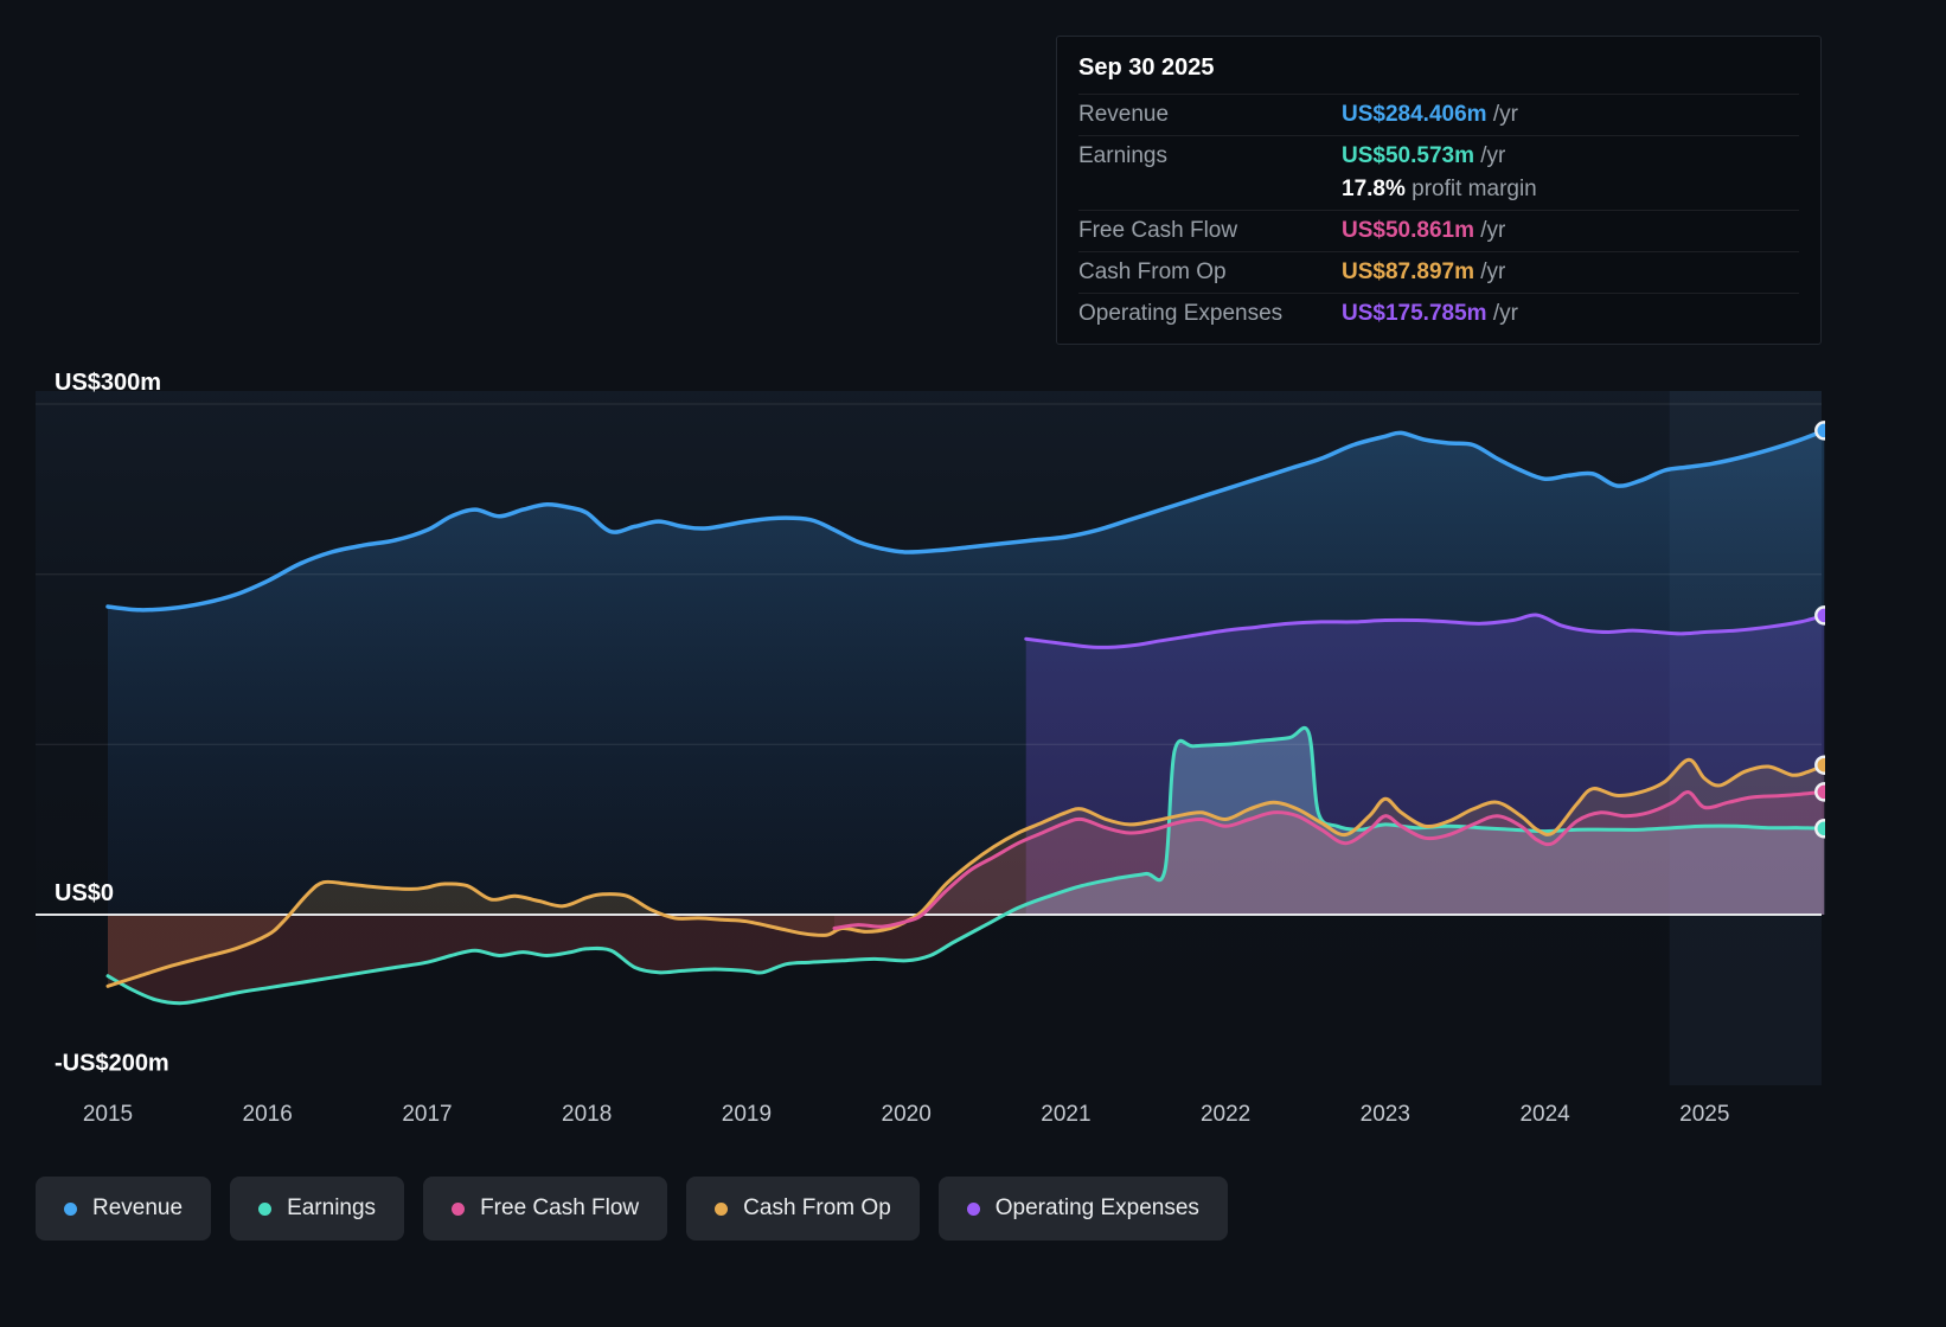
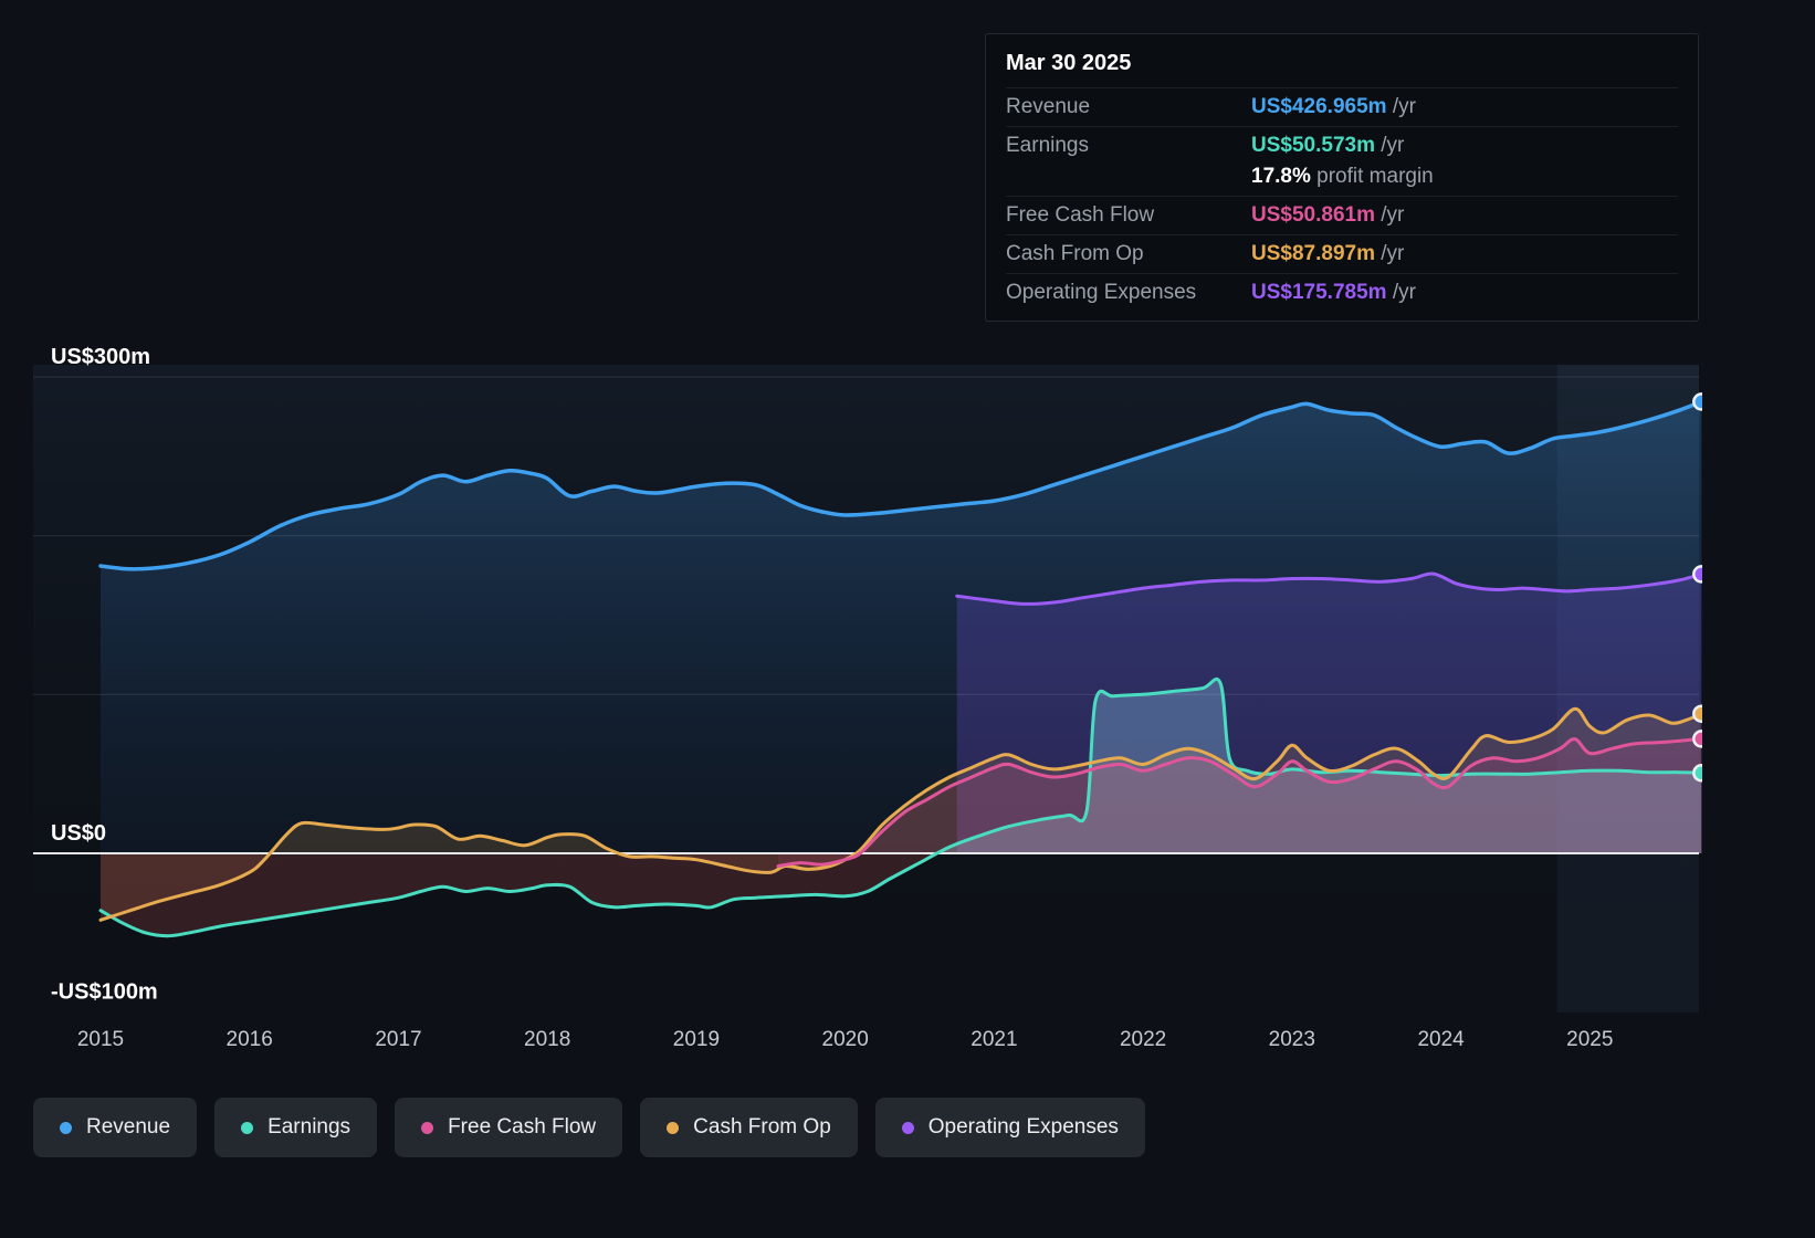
  US$300m
  US$0
- -US$200m
+ -US$100m
  2015
  2016
  2017
  2018
  2019
  2020
  2021
  2022
  2023
  2024
  2025
- Sep 30 2025
+ Mar 30 2025
  Revenue
- US$284.406m /yr
+ US$426.965m /yr
  Earnings
  US$50.573m /yr
  17.8% profit margin
  Free Cash Flow
  US$50.861m /yr
  Cash From Op
  US$87.897m /yr
  Operating Expenses
  US$175.785m /yr
  Revenue
  Earnings
  Free Cash Flow
  Cash From Op
  Operating Expenses
